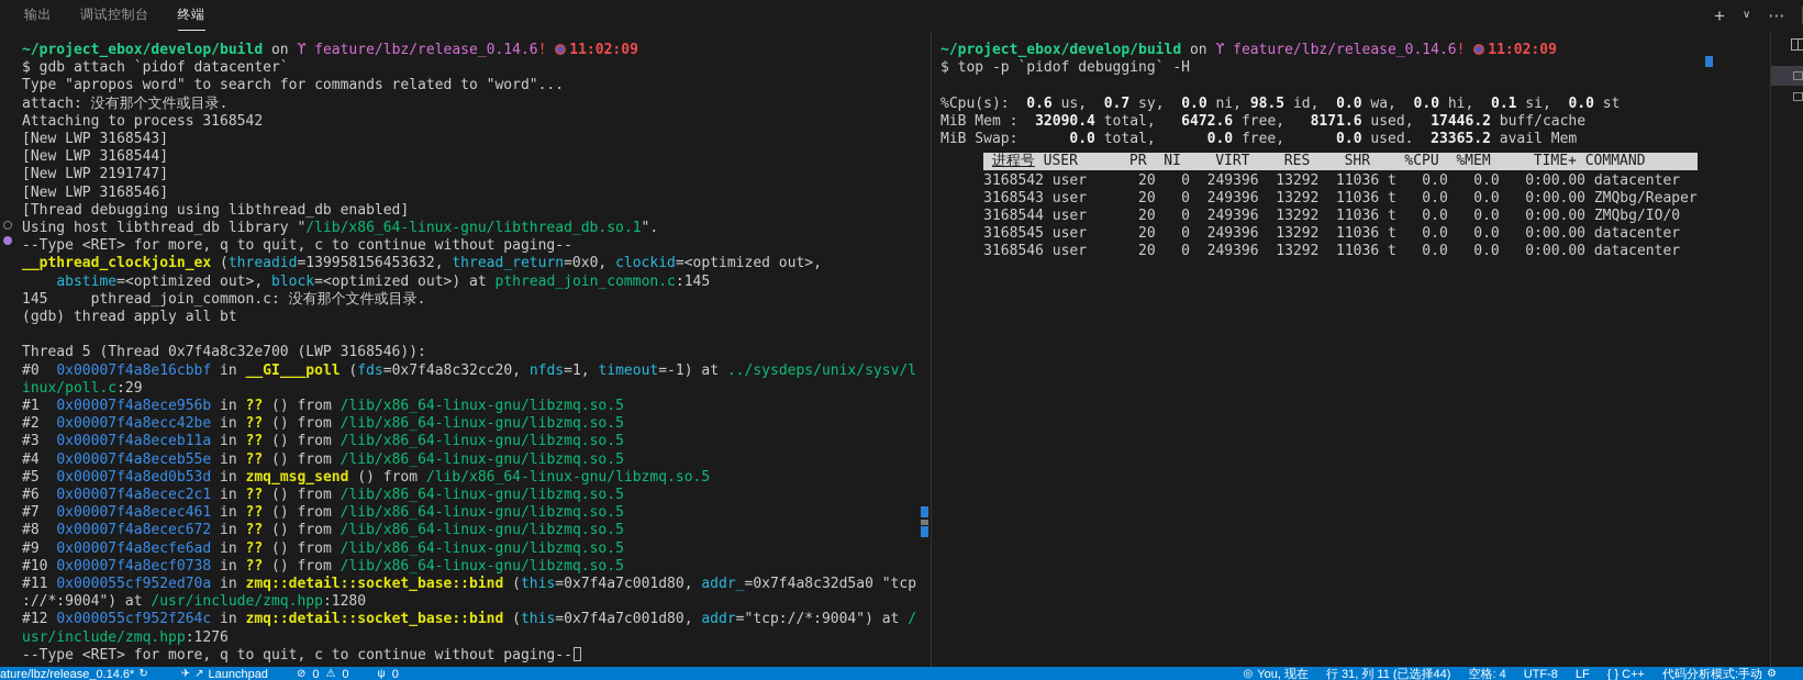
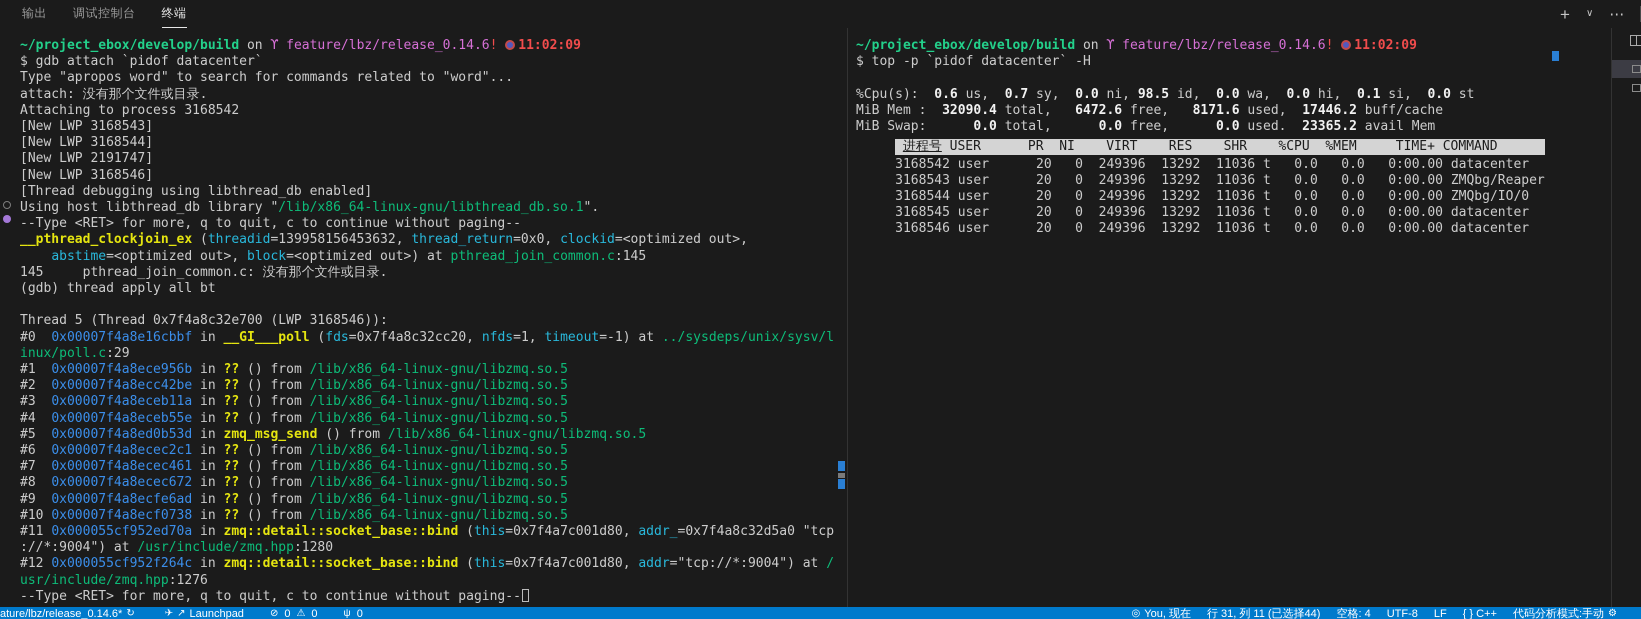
  输出
  调试控制台
  终端
  +
  ∨
  ⋯
  ~/project_ebox/develop/build on ϒ feature/lbz/release_0.14.6! 11:02:09
  $ gdb attach `pidof datacenter`
  Type "apropos word" to search for commands related to "word"...
  attach: 没有那个文件或目录.
  Attaching to process 3168542
  [New LWP 3168543]
  [New LWP 3168544]
  [New LWP 2191747]
  [New LWP 3168546]
  [Thread debugging using libthread_db enabled]
  Using host libthread_db library "/lib/x86_64-linux-gnu/libthread_db.so.1".
  --Type <RET> for more, q to quit, c to continue without paging--
  __pthread_clockjoin_ex (threadid=139958156453632, thread_return=0x0, clockid=<optimized out>,
  abstime=<optimized out>, block=<optimized out>) at pthread_join_common.c:145
  145 pthread_join_common.c: 没有那个文件或目录.
  (gdb) thread apply all bt
  Thread 5 (Thread 0x7f4a8c32e700 (LWP 3168546)):
  #0 0x00007f4a8e16cbbf in __GI___poll (fds=0x7f4a8c32cc20, nfds=1, timeout=-1) at ../sysdeps/unix/sysv/l
  inux/poll.c:29
  #1 0x00007f4a8ece956b in ?? () from /lib/x86_64-linux-gnu/libzmq.so.5
  #2 0x00007f4a8ecc42be in ?? () from /lib/x86_64-linux-gnu/libzmq.so.5
  #3 0x00007f4a8eceb11a in ?? () from /lib/x86_64-linux-gnu/libzmq.so.5
  #4 0x00007f4a8eceb55e in ?? () from /lib/x86_64-linux-gnu/libzmq.so.5
  #5 0x00007f4a8ed0b53d in zmq_msg_send () from /lib/x86_64-linux-gnu/libzmq.so.5
  #6 0x00007f4a8ecec2c1 in ?? () from /lib/x86_64-linux-gnu/libzmq.so.5
  #7 0x00007f4a8ecec461 in ?? () from /lib/x86_64-linux-gnu/libzmq.so.5
  #8 0x00007f4a8ecec672 in ?? () from /lib/x86_64-linux-gnu/libzmq.so.5
  #9 0x00007f4a8ecfe6ad in ?? () from /lib/x86_64-linux-gnu/libzmq.so.5
  #10 0x00007f4a8ecf0738 in ?? () from /lib/x86_64-linux-gnu/libzmq.so.5
  #11 0x000055cf952ed70a in zmq::detail::socket_base::bind (this=0x7f4a7c001d80, addr_=0x7f4a8c32d5a0 "tcp
  ://*:9004") at /usr/include/zmq.hpp:1280
  #12 0x000055cf952f264c in zmq::detail::socket_base::bind (this=0x7f4a7c001d80, addr="tcp://*:9004") at /
  usr/include/zmq.hpp:1276
  --Type <RET> for more, q to quit, c to continue without paging--
  ~/project_ebox/develop/build on ϒ feature/lbz/release_0.14.6! 11:02:09
- $ top -p `pidof debugging` -H
+ $ top -p `pidof datacenter` -H
  %Cpu(s): 0.6 us, 0.7 sy, 0.0 ni, 98.5 id, 0.0 wa, 0.0 hi, 0.1 si, 0.0 st
  MiB Mem : 32090.4 total, 6472.6 free, 8171.6 used, 17446.2 buff/cache
  MiB Swap: 0.0 total, 0.0 free, 0.0 used. 23365.2 avail Mem
  进程号 USER PR NI VIRT RES SHR %CPU %MEM TIME+ COMMAND
  3168542 user 20 0 249396 13292 11036 t 0.0 0.0 0:00.00 datacenter
  3168543 user 20 0 249396 13292 11036 t 0.0 0.0 0:00.00 ZMQbg/Reaper
  3168544 user 20 0 249396 13292 11036 t 0.0 0.0 0:00.00 ZMQbg/IO/0
  3168545 user 20 0 249396 13292 11036 t 0.0 0.0 0:00.00 datacenter
  3168546 user 20 0 249396 13292 11036 t 0.0 0.0 0:00.00 datacenter
  ature/lbz/release_0.14.6*
  ↻
  ✈
  ↗
  Launchpad
  ⊘
  0
  ⚠
  0
  ψ
  0
  ◎
  You, 现在
  行 31, 列 11 (已选择44)
  空格: 4
  UTF-8
  LF
  { } C++
  代码分析模式:手动
  ⚙
